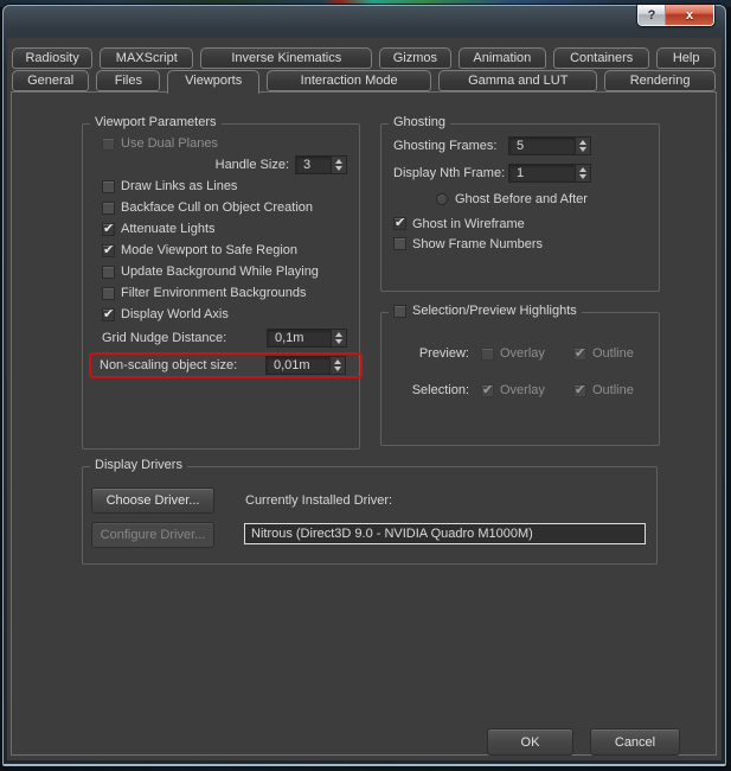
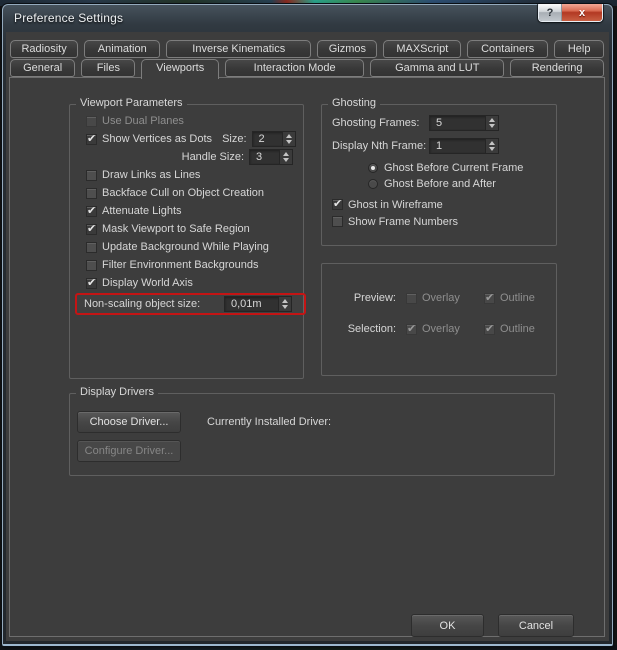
+ Preference Settings
  ?
  x
  Radiosity
- MAXScript
+ Animation
  Inverse Kinematics
  Gizmos
- Animation
+ MAXScript
  Containers
  Help
  General
  Files
  Viewports
  Interaction Mode
  Gamma and LUT
  Rendering
  Viewport Parameters
  Use Dual Planes
+ Show Vertices as Dots
+ Size:
+ 2
  Handle Size:
  3
  Draw Links as Lines
  Backface Cull on Object Creation
  Attenuate Lights
- Mode Viewport to Safe Region
+ Mask Viewport to Safe Region
  Update Background While Playing
  Filter Environment Backgrounds
  Display World Axis
- Grid Nudge Distance:
- 0,1m
  Non-scaling object size:
  0,01m
  Ghosting
  Ghosting Frames:
  5
  Display Nth Frame:
  1
+ Ghost Before Current Frame
  Ghost Before and After
  Ghost in Wireframe
  Show Frame Numbers
- Selection/Preview Highlights
  Preview:
  Overlay
  Outline
  Selection:
  Overlay
  Outline
  Display Drivers
  Choose Driver...
  Configure Driver...
  Currently Installed Driver:
- Nitrous (Direct3D 9.0 - NVIDIA Quadro M1000M)
  OK
  Cancel
